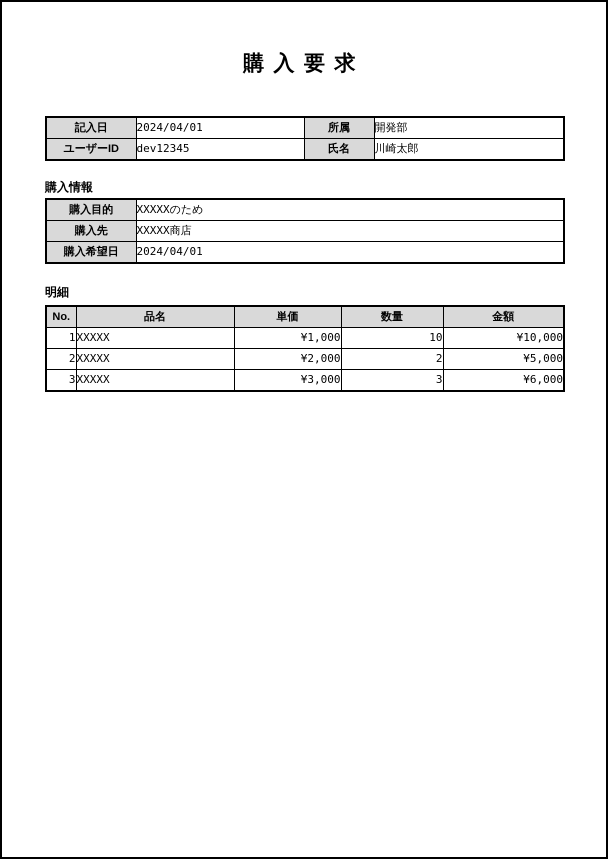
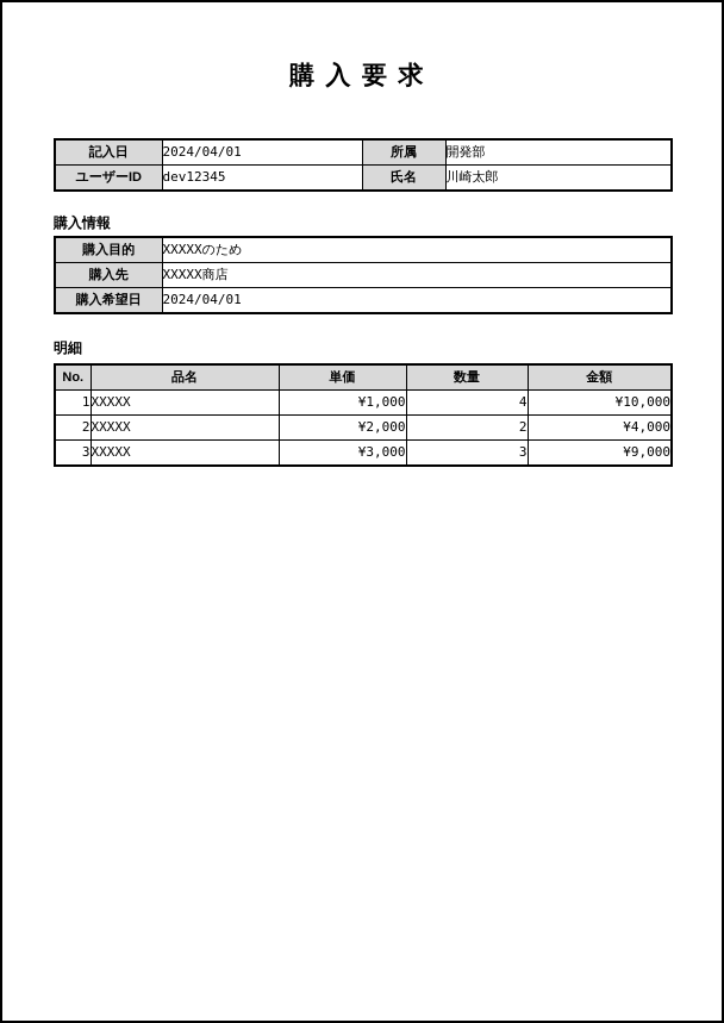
  購入要求
  記入日	2024/04/01	所属	開発部
  ユーザーID	dev12345	氏名	川崎太郎
  購入情報
  購入目的	XXXXXのため
  購入先	XXXXX商店
  購入希望日	2024/04/01
  明細
  No.	品名	単価	数量	金額
- 1	XXXXX	¥1,000	10	¥10,000
+ 1	XXXXX	¥1,000	4	¥10,000
- 2	XXXXX	¥2,000	2	¥5,000
+ 2	XXXXX	¥2,000	2	¥4,000
- 3	XXXXX	¥3,000	3	¥6,000
+ 3	XXXXX	¥3,000	3	¥9,000
